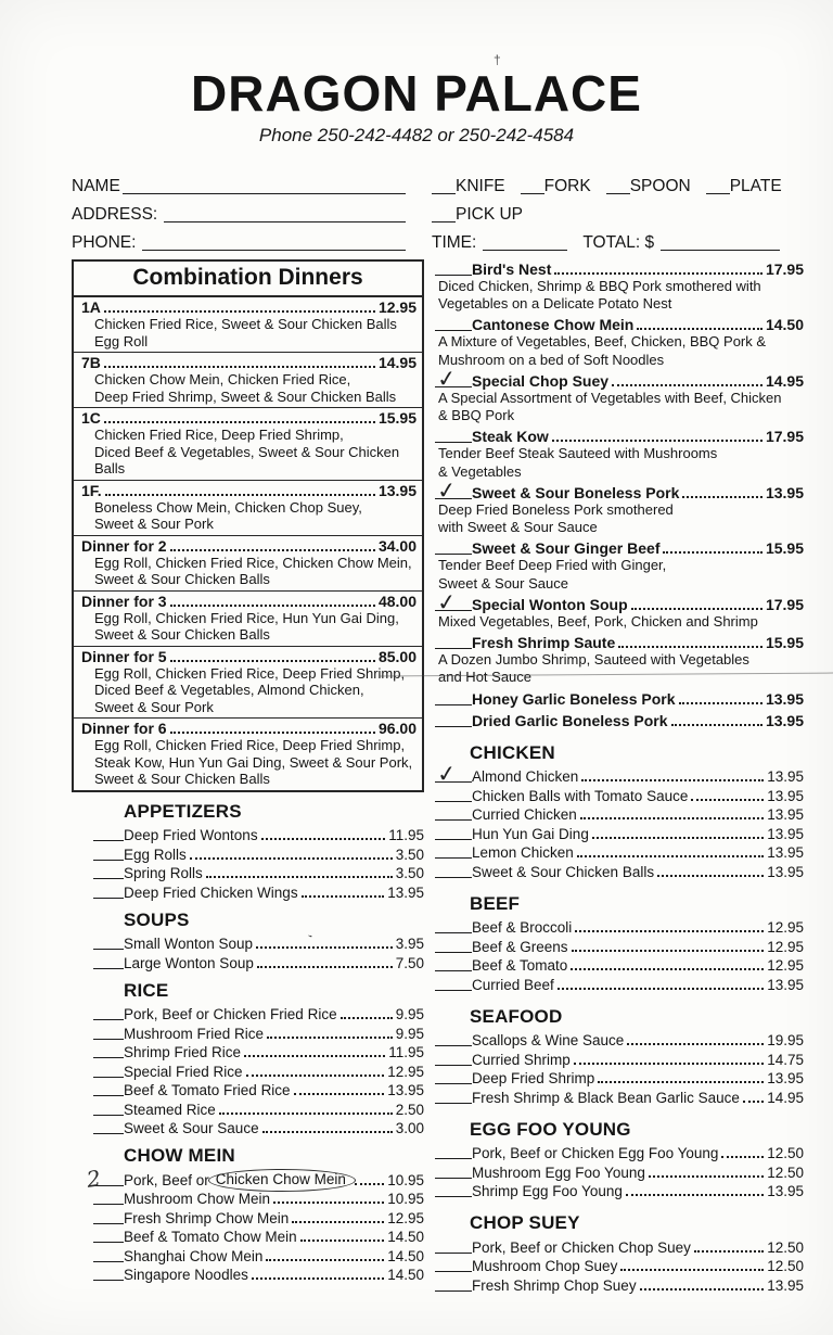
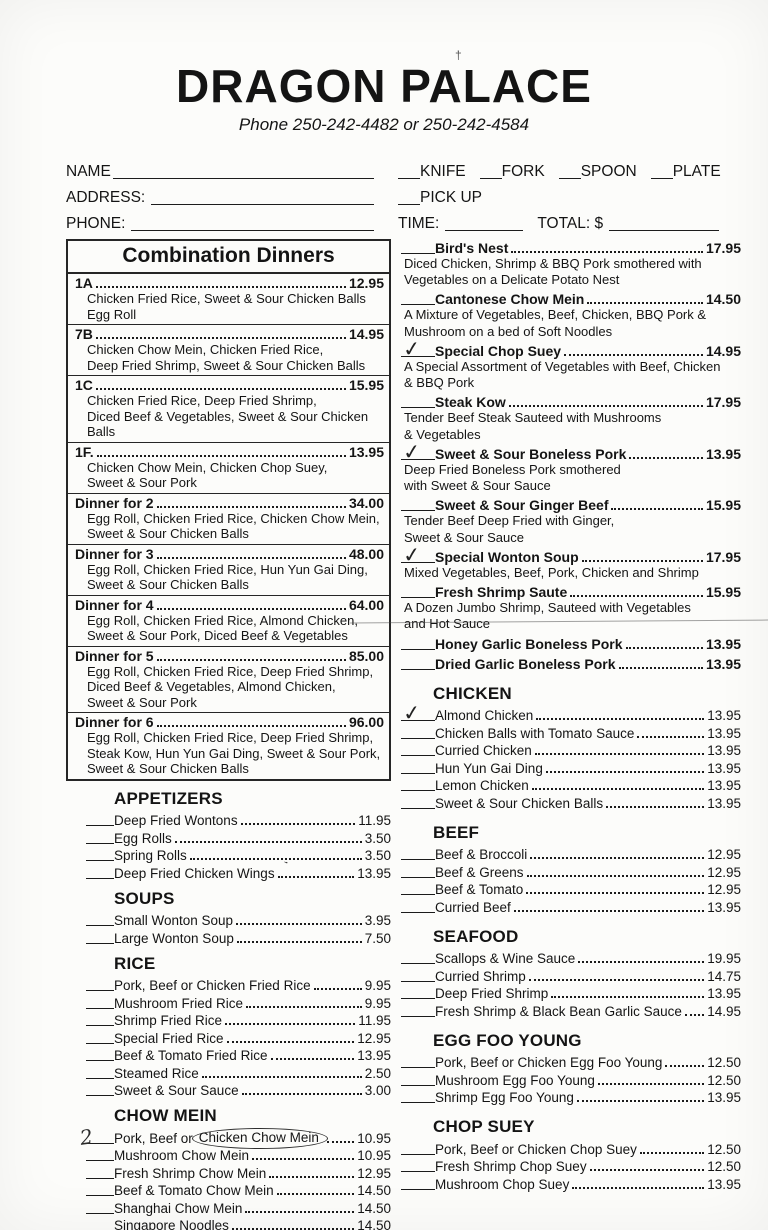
  †
  DRAGON PALACE
  Phone 250-242-4482 or 250-242-4584
  NAME
  ADDRESS:
  PHONE:
  KNIFE
  FORK
  SPOON
  PLATE
  PICK UP
  TIME:
  TOTAL: $
  Combination Dinners
  1A
  12.95
  Chicken Fried Rice, Sweet & Sour Chicken Balls
  Egg Roll
  7B
  14.95
  Chicken Chow Mein, Chicken Fried Rice,
  Deep Fried Shrimp, Sweet & Sour Chicken Balls
  1C
  15.95
  Chicken Fried Rice, Deep Fried Shrimp,
  Diced Beef & Vegetables, Sweet & Sour Chicken Balls
  1F.
  13.95
- Boneless Chow Mein, Chicken Chop Suey,
+ Chicken Chow Mein, Chicken Chop Suey,
  Sweet & Sour Pork
  Dinner for 2
  34.00
  Egg Roll, Chicken Fried Rice, Chicken Chow Mein,
  Sweet & Sour Chicken Balls
  Dinner for 3
  48.00
  Egg Roll, Chicken Fried Rice, Hun Yun Gai Ding,
  Sweet & Sour Chicken Balls
+ Dinner for 4
+ 64.00
+ Egg Roll, Chicken Fried Rice, Almond Chicken,
+ Sweet & Sour Pork, Diced Beef & Vegetables
  Dinner for 5
  85.00
  Egg Roll, Chicken Fried Rice, Deep Fried Shrimp,
  Diced Beef & Vegetables, Almond Chicken,
  Sweet & Sour Pork
  Dinner for 6
  96.00
  Egg Roll, Chicken Fried Rice, Deep Fried Shrimp,
  Steak Kow, Hun Yun Gai Ding, Sweet & Sour Pork,
  Sweet & Sour Chicken Balls
  APPETIZERS
  Deep Fried Wontons
  11.95
  Egg Rolls
  3.50
  Spring Rolls
  3.50
  Deep Fried Chicken Wings
  13.95
  SOUPS
  Small Wonton Soup
  3.95
  Large Wonton Soup
  7.50
  RICE
  Pork, Beef or Chicken Fried Rice
  9.95
  Mushroom Fried Rice
  9.95
  Shrimp Fried Rice
  11.95
  Special Fried Rice
  12.95
  Beef & Tomato Fried Rice
  13.95
  Steamed Rice
  2.50
  Sweet & Sour Sauce
  3.00
  CHOW MEIN
  Pork, Beef or
  Chicken Chow Mein
  10.95
  Mushroom Chow Mein
  10.95
  Fresh Shrimp Chow Mein
  12.95
  Beef & Tomato Chow Mein
  14.50
  Shanghai Chow Mein
  14.50
  Singapore Noodles
  14.50
  Bird's Nest
  17.95
  Diced Chicken, Shrimp & BBQ Pork smothered with
  Vegetables on a Delicate Potato Nest
  Cantonese Chow Mein
  14.50
  A Mixture of Vegetables, Beef, Chicken, BBQ Pork &
  Mushroom on a bed of Soft Noodles
  Special Chop Suey
  14.95
  A Special Assortment of Vegetables with Beef, Chicken
  & BBQ Pork
  Steak Kow
  17.95
  Tender Beef Steak Sauteed with Mushrooms
  & Vegetables
  Sweet & Sour Boneless Pork
  13.95
  Deep Fried Boneless Pork smothered
  with Sweet & Sour Sauce
  Sweet & Sour Ginger Beef
  15.95
  Tender Beef Deep Fried with Ginger,
  Sweet & Sour Sauce
  Special Wonton Soup
  17.95
  Mixed Vegetables, Beef, Pork, Chicken and Shrimp
  Fresh Shrimp Saute
  15.95
  A Dozen Jumbo Shrimp, Sauteed with Vegetables
  and Hot Sauce
  Honey Garlic Boneless Pork
  13.95
  Dried Garlic Boneless Pork
  13.95
  CHICKEN
  Almond Chicken
  13.95
  Chicken Balls with Tomato Sauce
  13.95
  Curried Chicken
  13.95
  Hun Yun Gai Ding
  13.95
  Lemon Chicken
  13.95
  Sweet & Sour Chicken Balls
  13.95
  BEEF
  Beef & Broccoli
  12.95
  Beef & Greens
  12.95
  Beef & Tomato
  12.95
  Curried Beef
  13.95
  SEAFOOD
  Scallops & Wine Sauce
  19.95
  Curried Shrimp
  14.75
  Deep Fried Shrimp
  13.95
  Fresh Shrimp & Black Bean Garlic Sauce
  14.95
  EGG FOO YOUNG
  Pork, Beef or Chicken Egg Foo Young
  12.50
  Mushroom Egg Foo Young
  12.50
  Shrimp Egg Foo Young
  13.95
  CHOP SUEY
  Pork, Beef or Chicken Chop Suey
  12.50
- Mushroom Chop Suey
+ Fresh Shrimp Chop Suey
  12.50
- Fresh Shrimp Chop Suey
+ Mushroom Chop Suey
  13.95
